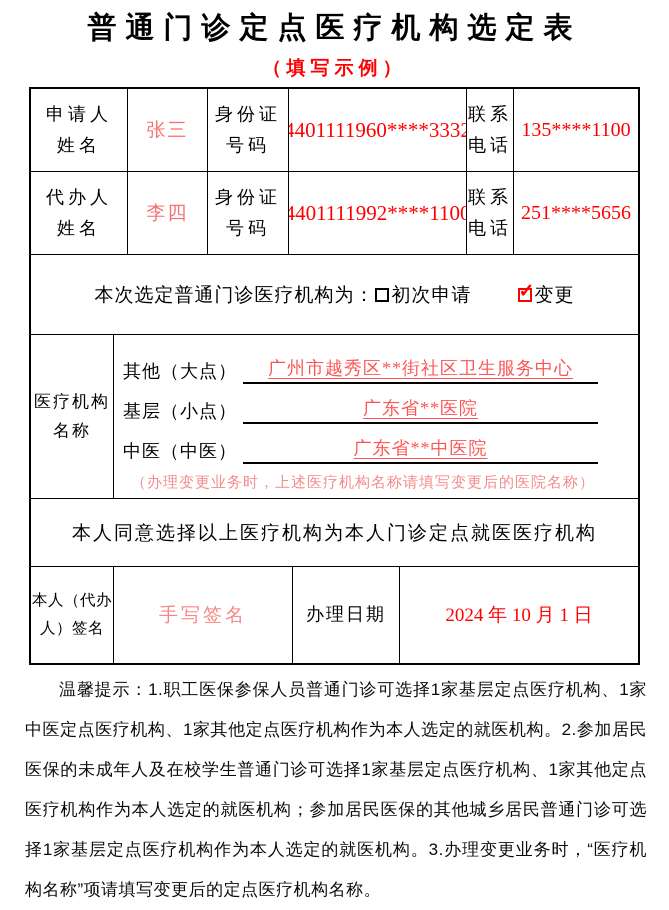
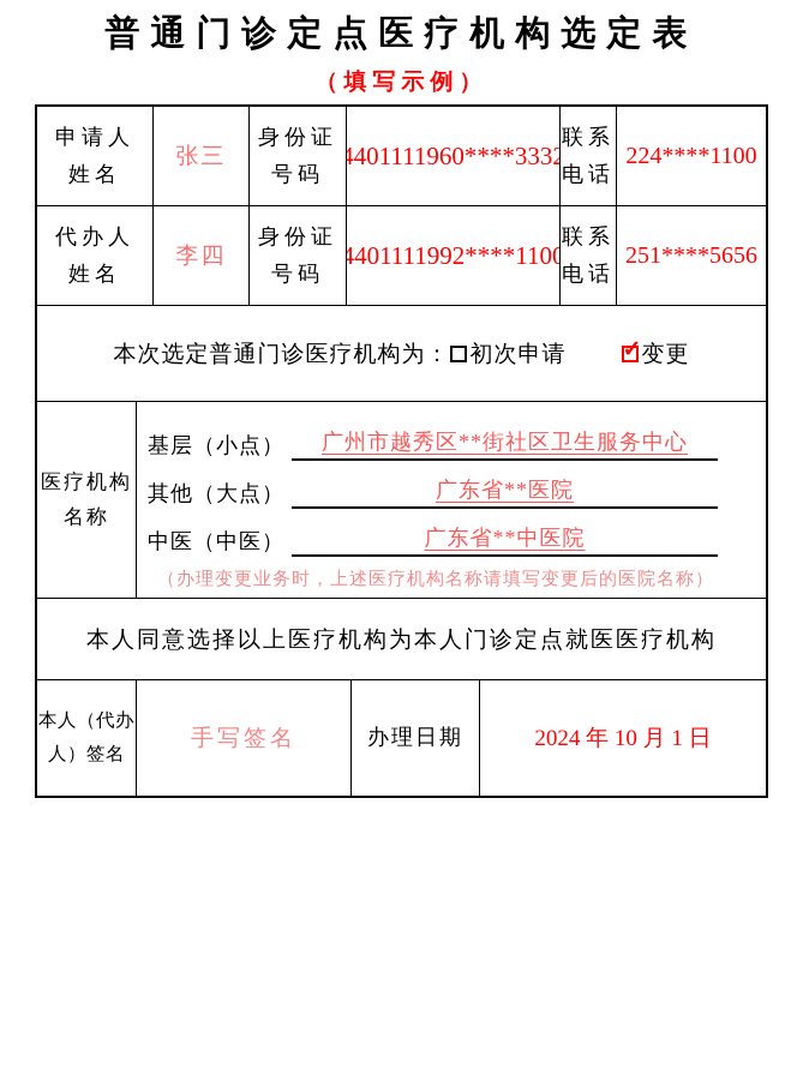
  普通门诊定点医疗机构选定表
  （填写示例）
  申请人姓名
  张三
  身份证号码
  4401111960****3332
  联系电话
- 135****1100
+ 224****1100
  代办人姓名
  李四
  身份证号码
  4401111992****1100
  联系电话
  251****5656
  本次选定普通门诊医疗机构为：
  初次申请
  ✓
  变更
  医疗机构名称
- 其他（大点）
+ 基层（小点）
  广州市越秀区**街社区卫生服务中心
- 基层（小点）
+ 其他（大点）
  广东省**医院
  中医（中医）
  广东省**中医院
  （办理变更业务时，上述医疗机构名称请填写变更后的医院名称）
  本人同意选择以上医疗机构为本人门诊定点就医医疗机构
  本人（代办人）签名
  手写签名
  办理日期
  2024 年 10 月 1 日
- 温馨提示：1.职工医保参保人员普通门诊可选择1家基层定点医疗机构、1家中医定点医疗机构、1家其他定点医疗机构作为本人选定的就医机构。2.参加居民医保的未成年人及在校学生普通门诊可选择1家基层定点医疗机构、1家其他定点医疗机构作为本人选定的就医机构；参加居民医保的其他城乡居民普通门诊可选择1家基层定点医疗机构作为本人选定的就医机构。3.办理变更业务时，“医疗机构名称”项请填写变更后的定点医疗机构名称。
